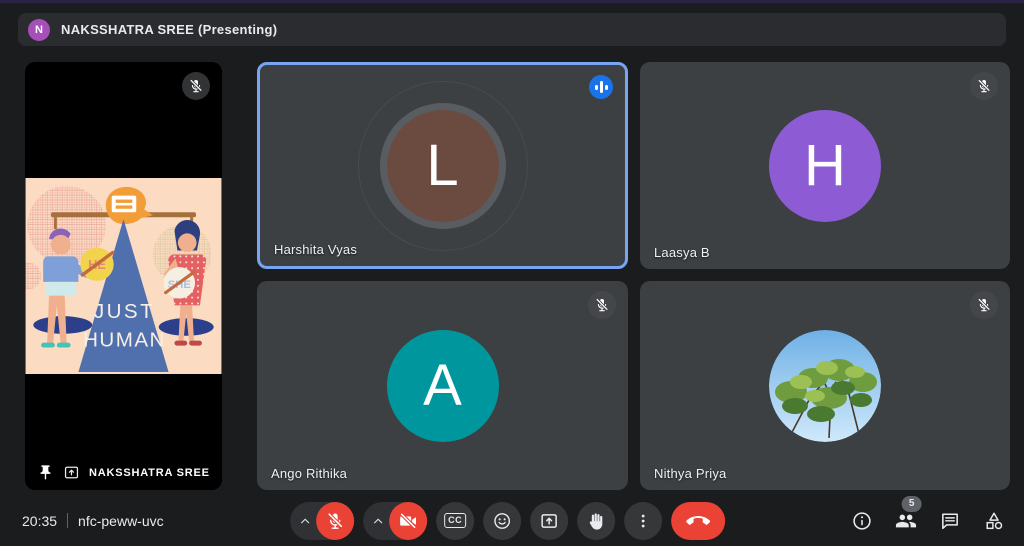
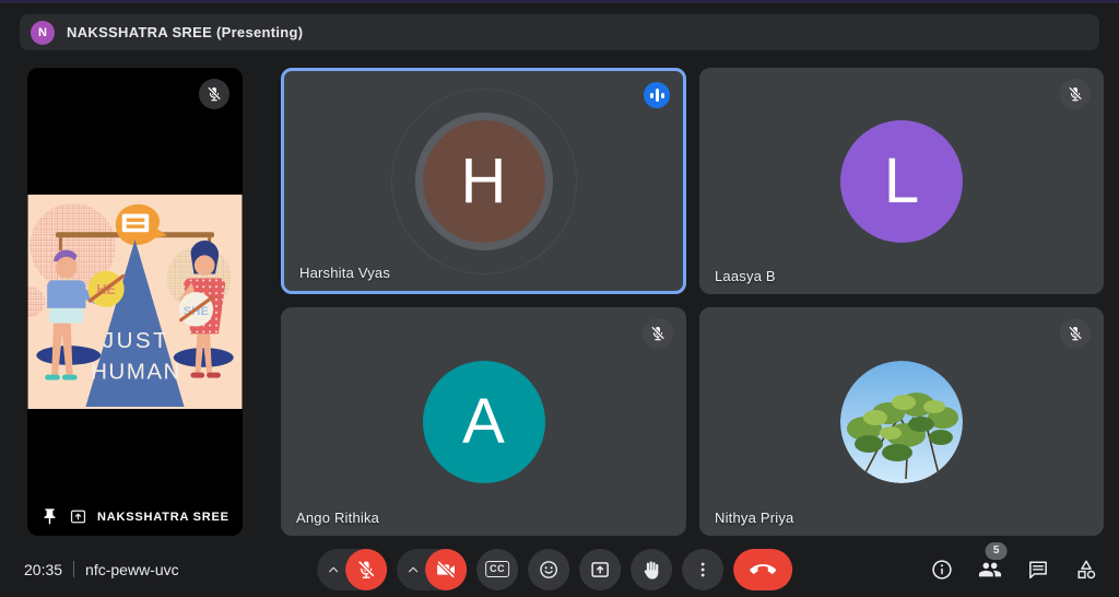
  N
  NAKSSHATRA SREE (Presenting)
  JUST
  HUMAN
  HE
  SHE
  NAKSSHATRA SREE
- L
+ H
  Harshita Vyas
- H
+ L
  Laasya B
  A
  Ango Rithika
  Nithya Priya
  20:35
  nfc-peww-uvc
  CC
  5
